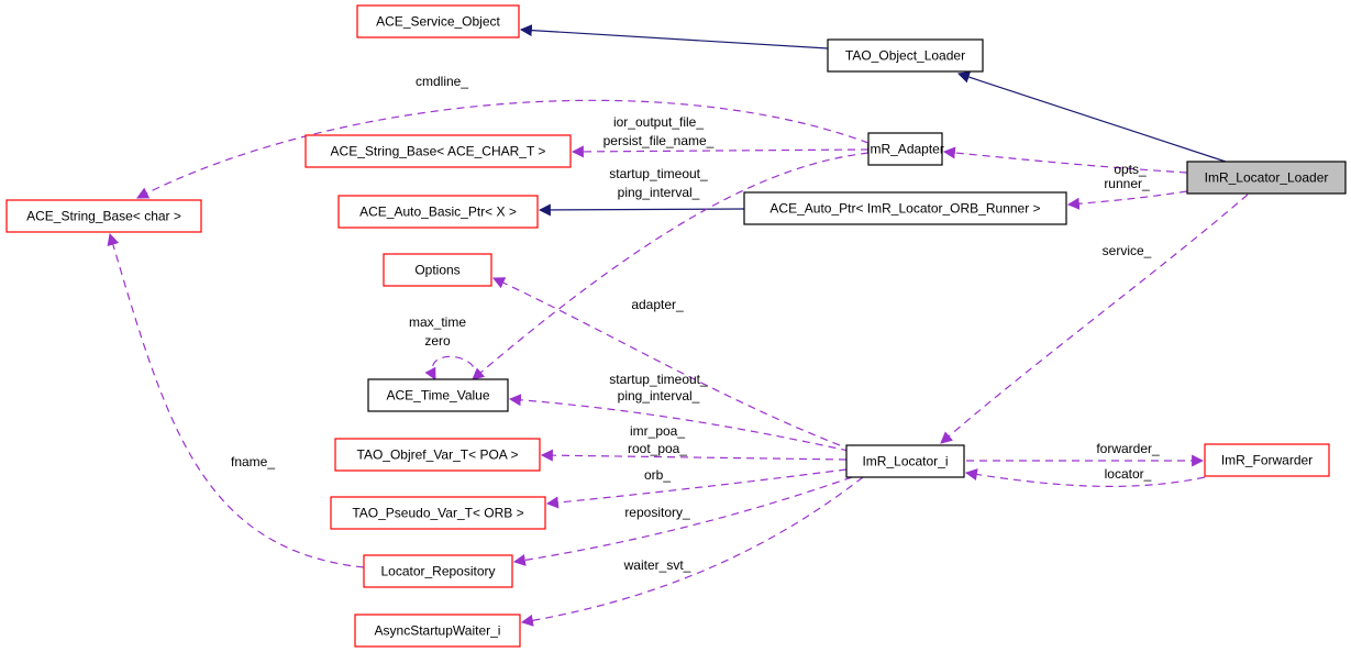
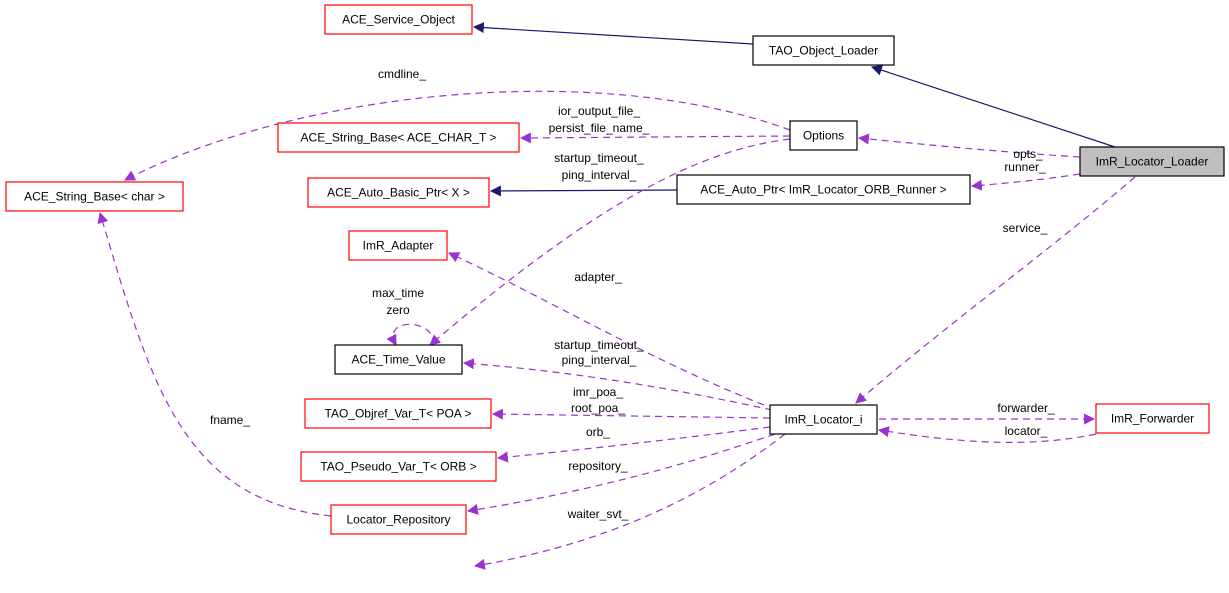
  opts_
  runner_
  service_
  cmdline_
  ior_output_file_
  persist_file_name_
  startup_timeout_
  ping_interval_
  max_time
  zero
  adapter_
  startup_timeout_
  ping_interval_
  imr_poa_
  root_poa_
  orb_
  repository_
  waiter_svt_
  forwarder_
  locator_
  fname_
  ACE_Service_Object
  TAO_Object_Loader
  ImR_Locator_Loader
- ImR_Adapter
+ Options
  ACE_String_Base< ACE_CHAR_T >
  ACE_String_Base< char >
  ACE_Auto_Basic_Ptr< X >
  ACE_Auto_Ptr< ImR_Locator_ORB_Runner >
- Options
+ ImR_Adapter
  ACE_Time_Value
  TAO_Objref_Var_T< POA >
  TAO_Pseudo_Var_T< ORB >
  Locator_Repository
- AsyncStartupWaiter_i
  ImR_Locator_i
  ImR_Forwarder
